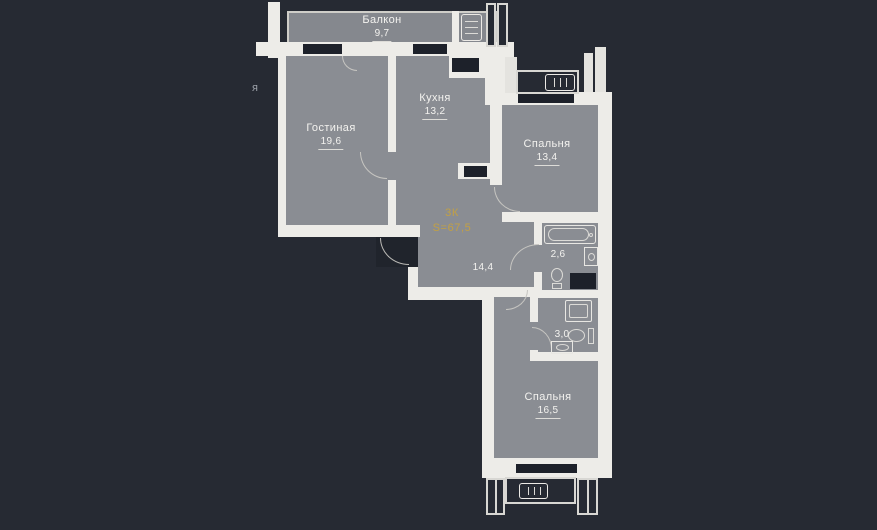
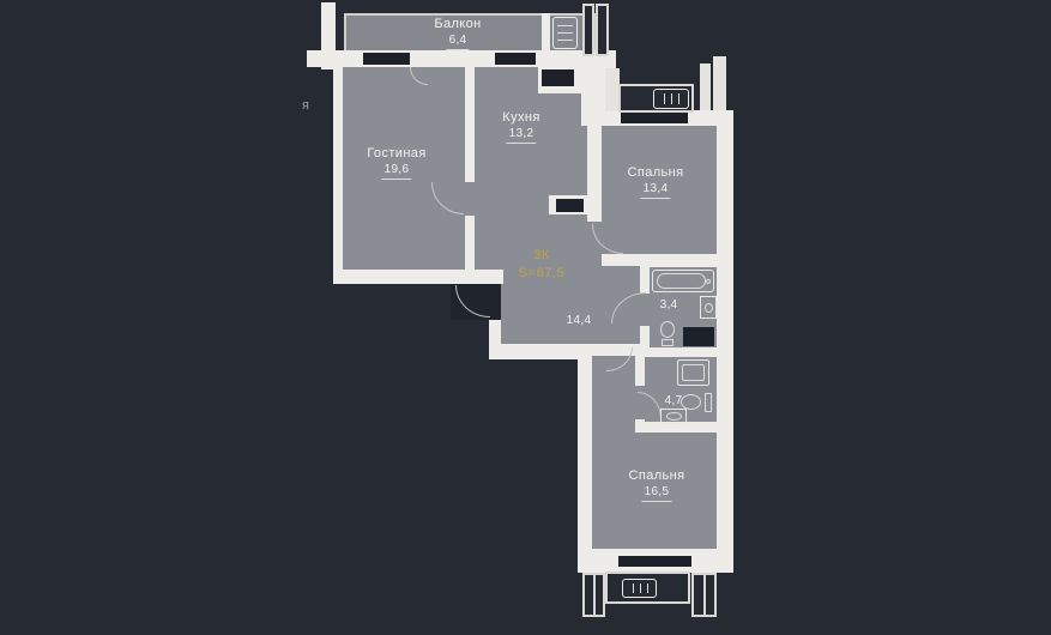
  Балкон
- 9,7
+ 6,4
  Гостиная
  19,6
  Кухня
  13,2
  Спальня
  13,4
  14,4
- 2,6
+ 3,4
- 3,0
+ 4,7
  Спальня
  16,5
  3К
  S=67,5
  я
